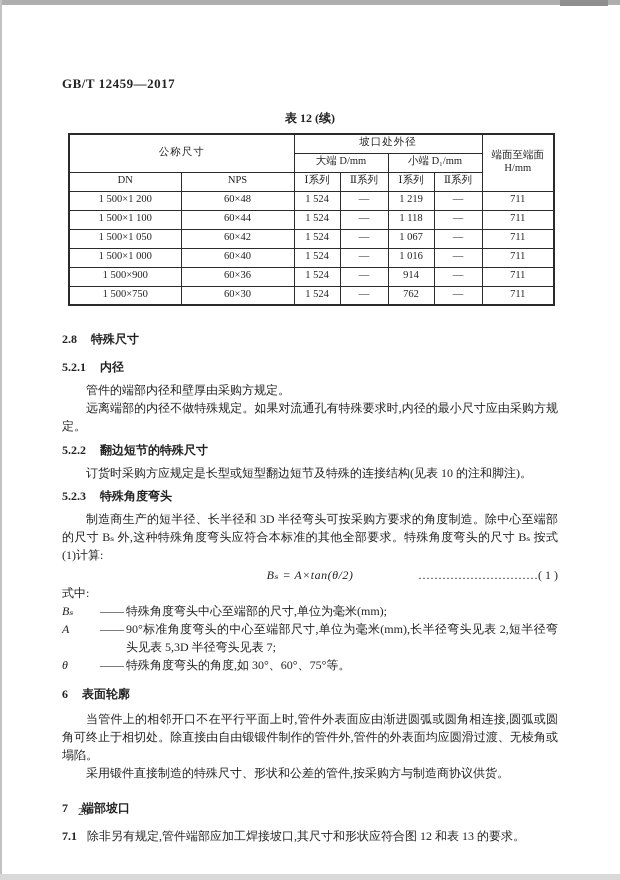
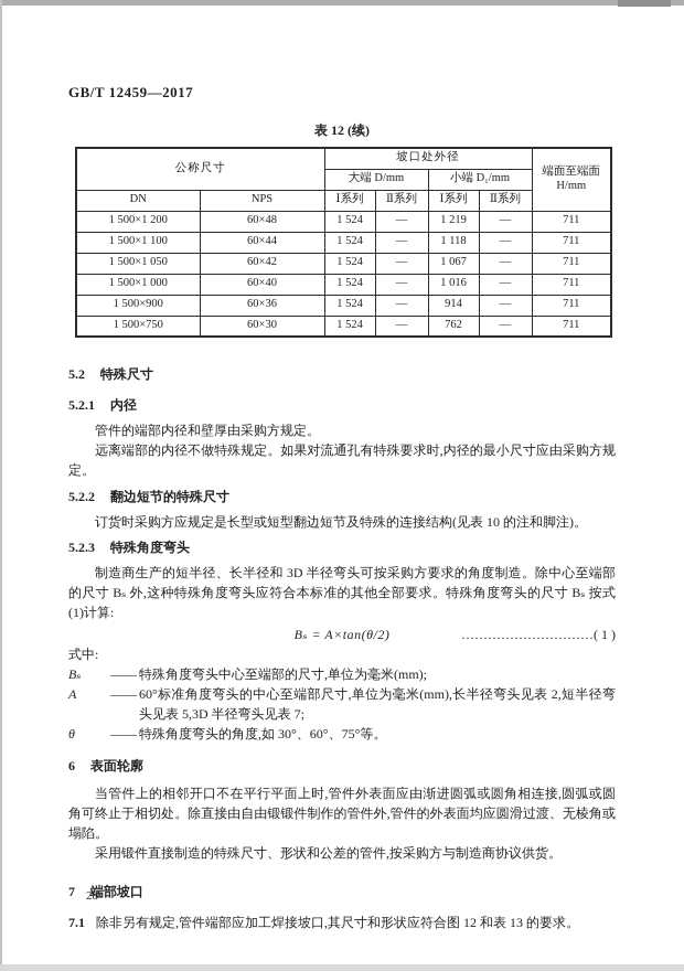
  GB/T 12459—2017
  表 12 (续)
  公称尺寸	坡口处外径	端面至端面 H/mm
  大端 D/mm	小端 D₁/mm
  DN	NPS	Ⅰ系列	Ⅱ系列	Ⅰ系列	Ⅱ系列
  1 500×1 200	60×48	1 524	—	1 219	—	711
  1 500×1 100	60×44	1 524	—	1 118	—	711
  1 500×1 050	60×42	1 524	—	1 067	—	711
  1 500×1 000	60×40	1 524	—	1 016	—	711
  1 500×900	60×36	1 524	—	914	—	711
  1 500×750	60×30	1 524	—	762	—	711
- 2.8 特殊尺寸
+ 5.2 特殊尺寸
  5.2.1 内径
  管件的端部内径和壁厚由采购方规定。
  远离端部的内径不做特殊规定。如果对流通孔有特殊要求时,内径的最小尺寸应由采购方规定。
  5.2.2 翻边短节的特殊尺寸
  订货时采购方应规定是长型或短型翻边短节及特殊的连接结构(见表 10 的注和脚注)。
  5.2.3 特殊角度弯头
  制造商生产的短半径、长半径和 3D 半径弯头可按采购方要求的角度制造。除中心至端部的尺寸 Bₛ 外,这种特殊角度弯头应符合本标准的其他全部要求。特殊角度弯头的尺寸 Bₛ 按式(1)计算:
  Bₛ = A×tan(θ/2)
  …………………………( 1 )
  式中:
  Bₛ
  ——
  特殊角度弯头中心至端部的尺寸,单位为毫米(mm);
  A
  ——
- 90°标准角度弯头的中心至端部尺寸,单位为毫米(mm),长半径弯头见表 2,短半径弯头见表 5,3D 半径弯头见表 7;
+ 60°标准角度弯头的中心至端部尺寸,单位为毫米(mm),长半径弯头见表 2,短半径弯头见表 5,3D 半径弯头见表 7;
  θ
  ——
  特殊角度弯头的角度,如 30°、60°、75°等。
  6 表面轮廓
  当管件上的相邻开口不在平行平面上时,管件外表面应由渐进圆弧或圆角相连接,圆弧或圆角可终止于相切处。除直接由自由锻锻件制作的管件外,管件的外表面均应圆滑过渡、无棱角或塌陷。
  采用锻件直接制造的特殊尺寸、形状和公差的管件,按采购方与制造商协议供货。
  7 端部坡口
  7.1 除非另有规定,管件端部应加工焊接坡口,其尺寸和形状应符合图 12 和表 13 的要求。
  28
